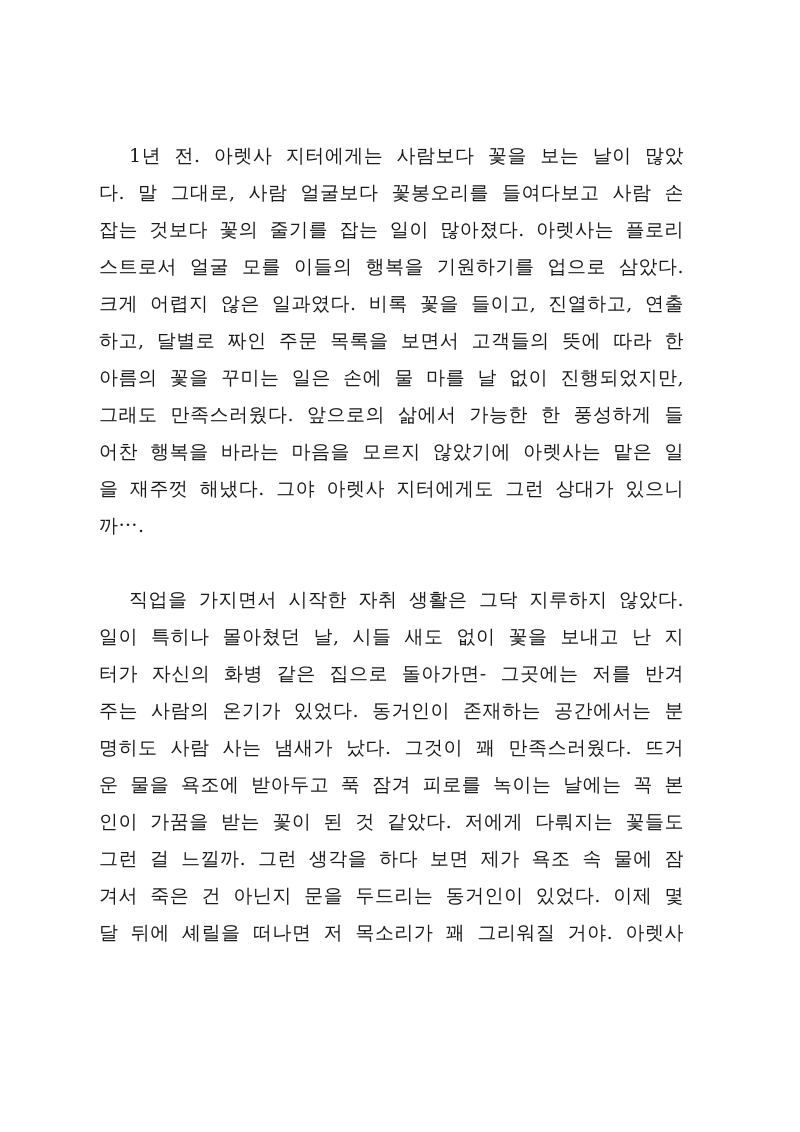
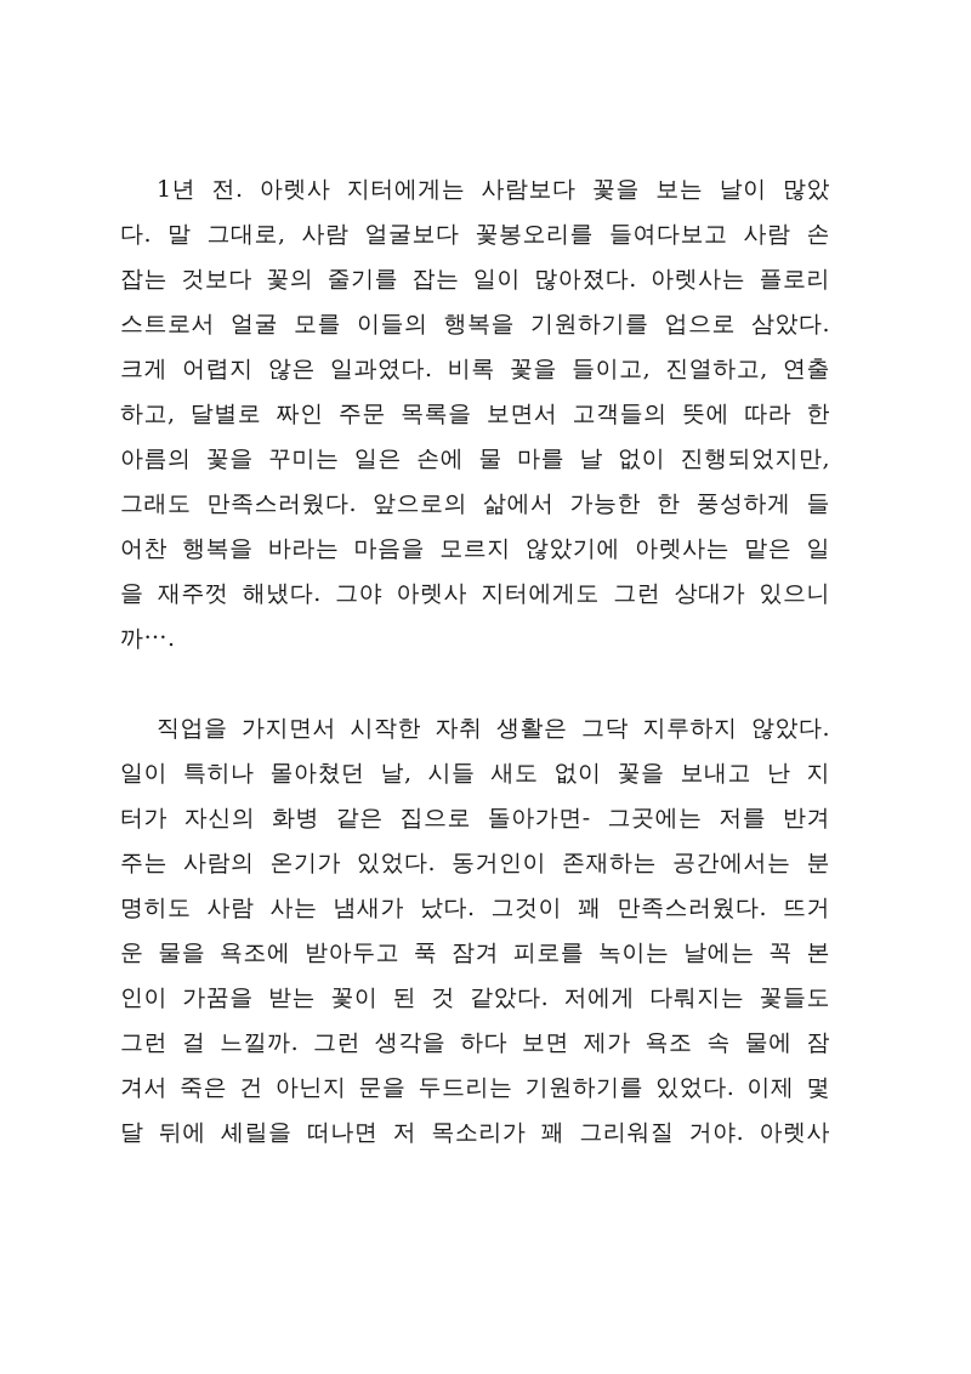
  1년 전. 아렛사 지터에게는 사람보다 꽃을 보는 날이 많았
  다. 말 그대로, 사람 얼굴보다 꽃봉오리를 들여다보고 사람 손
  잡는 것보다 꽃의 줄기를 잡는 일이 많아졌다. 아렛사는 플로리
  스트로서 얼굴 모를 이들의 행복을 기원하기를 업으로 삼았다.
  크게 어렵지 않은 일과였다. 비록 꽃을 들이고, 진열하고, 연출
  하고, 달별로 짜인 주문 목록을 보면서 고객들의 뜻에 따라 한
  아름의 꽃을 꾸미는 일은 손에 물 마를 날 없이 진행되었지만,
  그래도 만족스러웠다. 앞으로의 삶에서 가능한 한 풍성하게 들
  어찬 행복을 바라는 마음을 모르지 않았기에 아렛사는 맡은 일
  을 재주껏 해냈다. 그야 아렛사 지터에게도 그런 상대가 있으니
  까⋯.
  직업을 가지면서 시작한 자취 생활은 그닥 지루하지 않았다.
  일이 특히나 몰아쳤던 날, 시들 새도 없이 꽃을 보내고 난 지
  터가 자신의 화병 같은 집으로 돌아가면- 그곳에는 저를 반겨
  주는 사람의 온기가 있었다. 동거인이 존재하는 공간에서는 분
  명히도 사람 사는 냄새가 났다. 그것이 꽤 만족스러웠다. 뜨거
  운 물을 욕조에 받아두고 푹 잠겨 피로를 녹이는 날에는 꼭 본
  인이 가꿈을 받는 꽃이 된 것 같았다. 저에게 다뤄지는 꽃들도
  그런 걸 느낄까. 그런 생각을 하다 보면 제가 욕조 속 물에 잠
- 겨서 죽은 건 아닌지 문을 두드리는 동거인이 있었다. 이제 몇
+ 겨서 죽은 건 아닌지 문을 두드리는 기원하기를 있었다. 이제 몇
  달 뒤에 셰릴을 떠나면 저 목소리가 꽤 그리워질 거야. 아렛사
